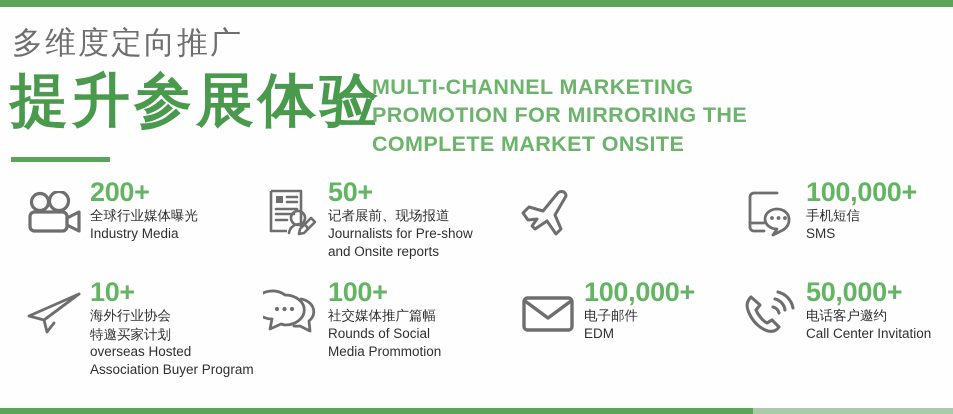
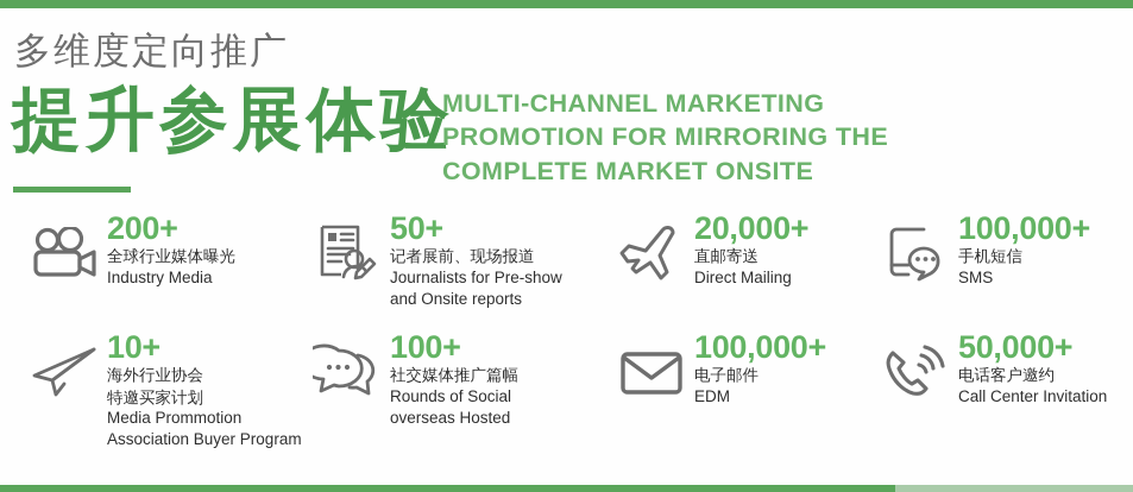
  多维度定向推广
  提升参展体验
  MULTI-CHANNEL MARKETING
  PROMOTION FOR MIRRORING THE
  COMPLETE MARKET ONSITE
  200+
  全球行业媒体曝光
  Industry Media
  50+
  记者展前、现场报道
  Journalists for Pre-show
  and Onsite reports
+ 20,000+
+ 直邮寄送
+ Direct Mailing
  100,000+
  手机短信
  SMS
  10+
  海外行业协会
  特邀买家计划
- overseas Hosted
+ Media Prommotion
  Association Buyer Program
  100+
  社交媒体推广篇幅
  Rounds of Social
- Media Prommotion
+ overseas Hosted
  100,000+
  电子邮件
  EDM
  50,000+
  电话客户邀约
  Call Center Invitation
